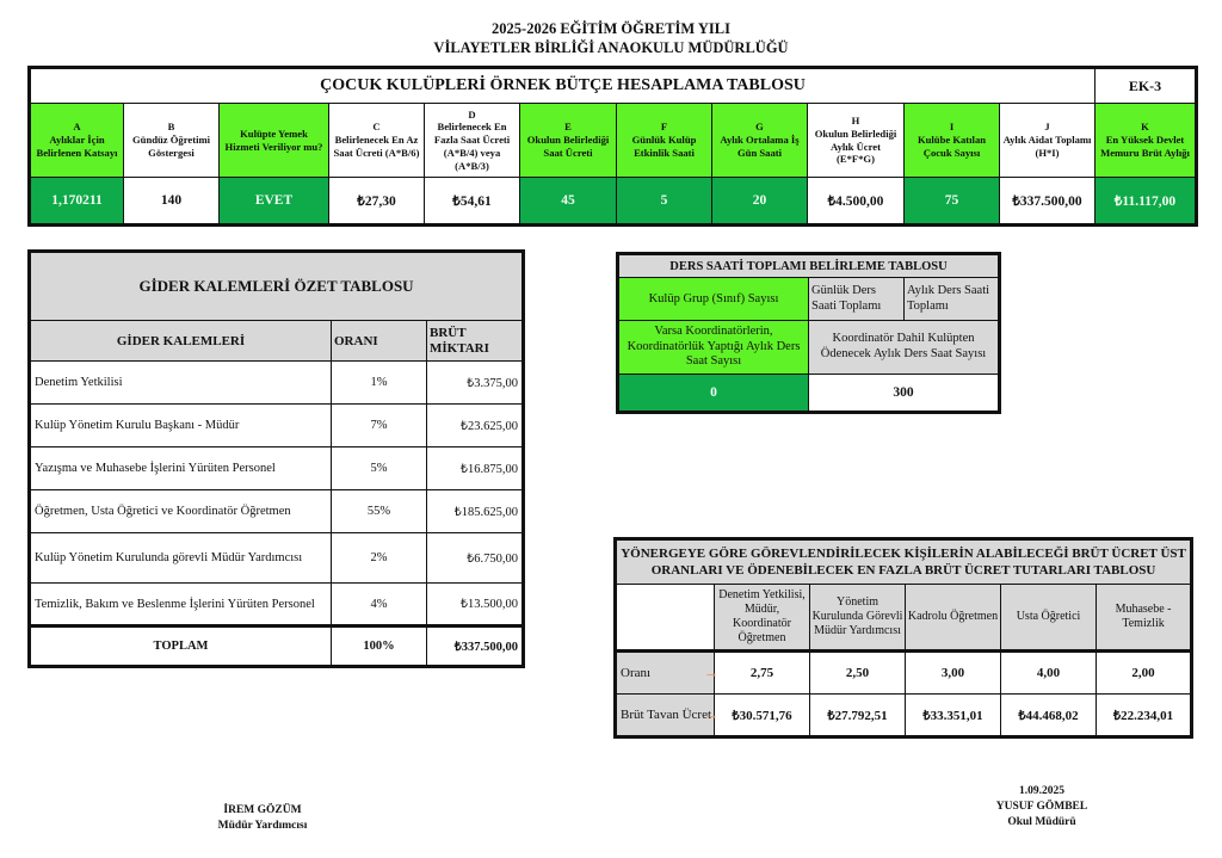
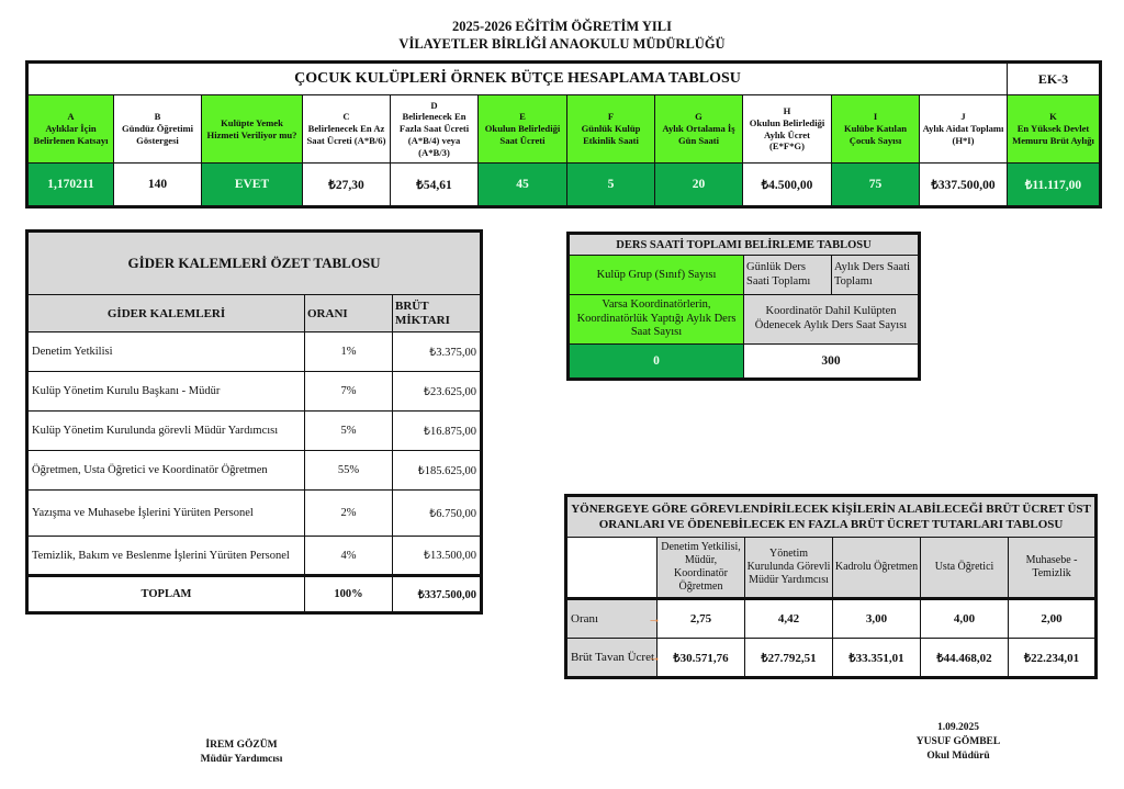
  2025-2026 EĞİTİM ÖĞRETİM YILI
  VİLAYETLER BİRLİĞİ ANAOKULU MÜDÜRLÜĞÜ
  ÇOCUK KULÜPLERİ ÖRNEK BÜTÇE HESAPLAMA TABLOSU	EK-3
  AAylıklar İçin Belirlenen Katsayı	BGündüz Öğretimi Göstergesi	Kulüpte Yemek Hizmeti Veriliyor mu?	CBelirlenecek En Az Saat Ücreti (A*B/6)	DBelirlenecek En Fazla Saat Ücreti (A*B/4) veya (A*B/3)	EOkulun Belirlediği Saat Ücreti	FGünlük Kulüp Etkinlik Saati	GAylık Ortalama İş Gün Saati	HOkulun Belirlediği Aylık Ücret (E*F*G)	IKulübe Katılan Çocuk Sayısı	JAylık Aidat Toplamı (H*I)	KEn Yüksek Devlet Memuru Brüt Aylığı
  1,170211	140	EVET	₺27,30	₺54,61	45	5	20	₺4.500,00	75	₺337.500,00	₺11.117,00
  GİDER KALEMLERİ ÖZET TABLOSU
  GİDER KALEMLERİ	ORANI	BRÜT MİKTARI
  Denetim Yetkilisi	1%	₺3.375,00
  Kulüp Yönetim Kurulu Başkanı - Müdür	7%	₺23.625,00
- Yazışma ve Muhasebe İşlerini Yürüten Personel	5%	₺16.875,00
+ Kulüp Yönetim Kurulunda görevli Müdür Yardımcısı	5%	₺16.875,00
  Öğretmen, Usta Öğretici ve Koordinatör Öğretmen	55%	₺185.625,00
- Kulüp Yönetim Kurulunda görevli Müdür Yardımcısı	2%	₺6.750,00
+ Yazışma ve Muhasebe İşlerini Yürüten Personel	2%	₺6.750,00
  Temizlik, Bakım ve Beslenme İşlerini Yürüten Personel	4%	₺13.500,00
  TOPLAM	100%	₺337.500,00
  DERS SAATİ TOPLAMI BELİRLEME TABLOSU
  Kulüp Grup (Sınıf) Sayısı	Günlük Ders Saati Toplamı	Aylık Ders Saati Toplamı
  Varsa Koordinatörlerin, Koordinatörlük Yaptığı Aylık Ders Saat Sayısı	Koordinatör Dahil Kulüpten Ödenecek Aylık Ders Saat Sayısı
  0	300
  YÖNERGEYE GÖRE GÖREVLENDİRİLECEK KİŞİLERİN ALABİLECEĞİ BRÜT ÜCRET ÜST ORANLARI VE ÖDENEBİLECEK EN FAZLA BRÜT ÜCRET TUTARLARI TABLOSU
  	Denetim Yetkilisi, Müdür, Koordinatör Öğretmen	Yönetim Kurulunda Görevli Müdür Yardımcısı	Kadrolu Öğretmen	Usta Öğretici	Muhasebe - Temizlik
- Oranı →	2,75	2,50	3,00	4,00	2,00
+ Oranı →	2,75	4,42	3,00	4,00	2,00
  Brüt Tavan Ücret→	₺30.571,76	₺27.792,51	₺33.351,01	₺44.468,02	₺22.234,01
  İREM GÖZÜM
  Müdür Yardımcısı
  1.09.2025
  YUSUF GÖMBEL
  Okul Müdürü
